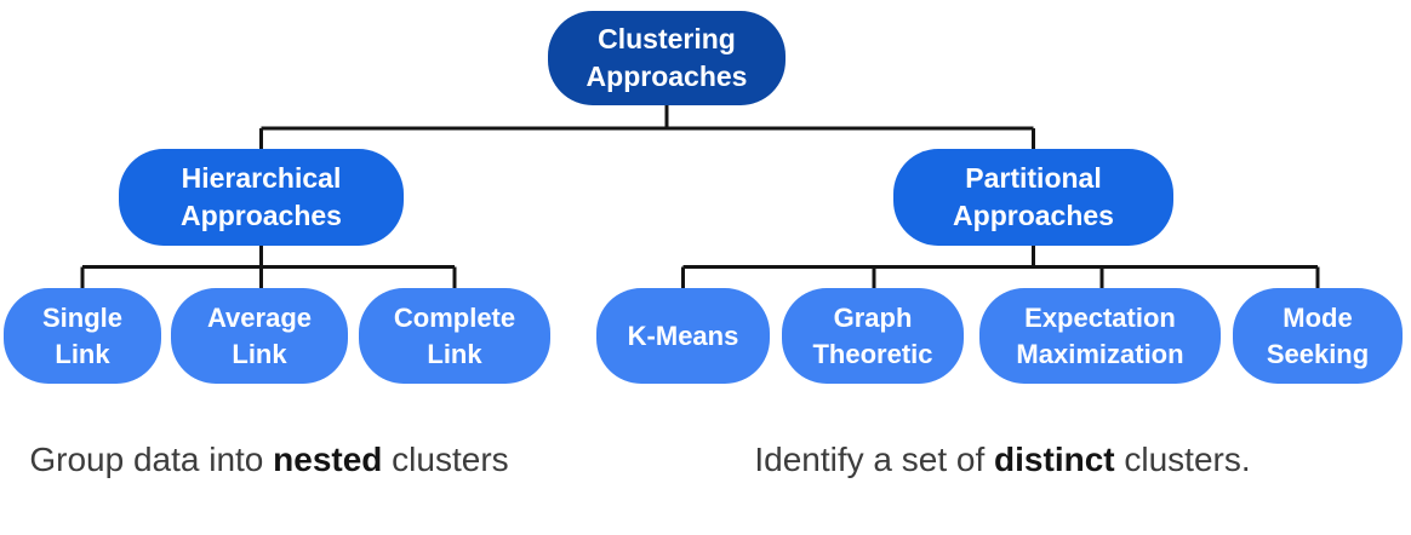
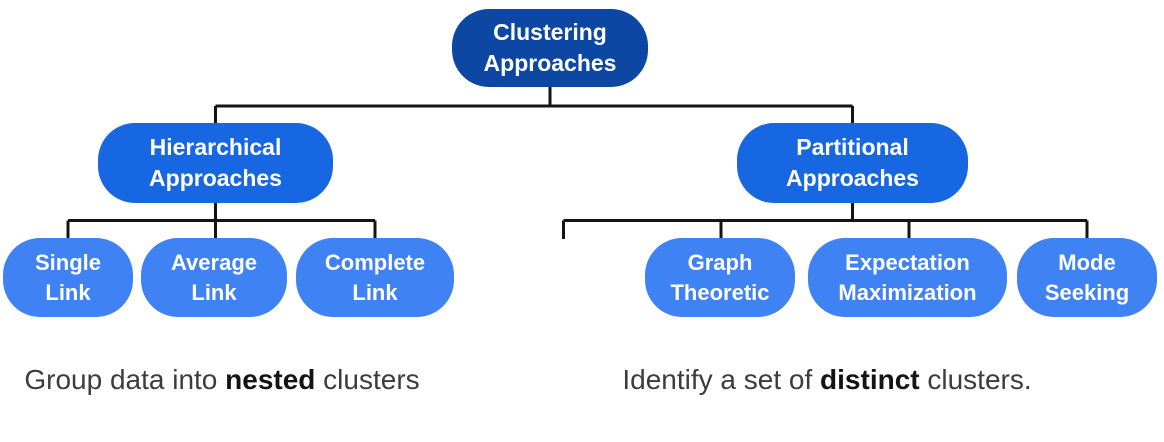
  Clustering
  Approaches
  Hierarchical
  Approaches
  Partitional
  Approaches
  Single
  Link
  Average
  Link
  Complete
  Link
- K-Means
  Graph
  Theoretic
  Expectation
  Maximization
  Mode
  Seeking
  Group data into nested clusters
  Identify a set of distinct clusters.
